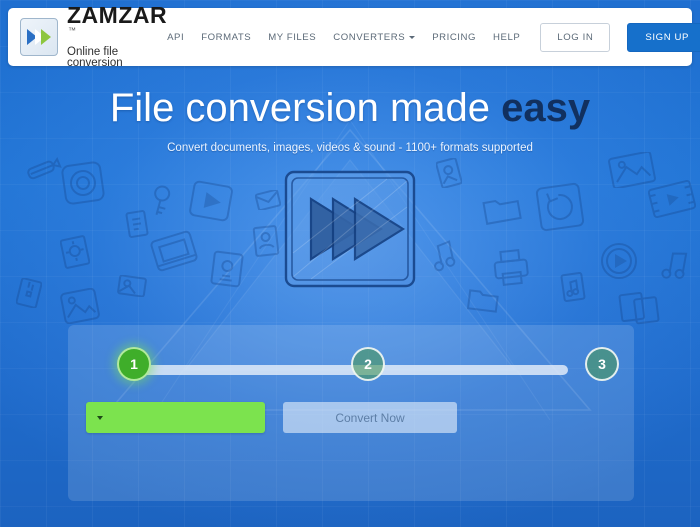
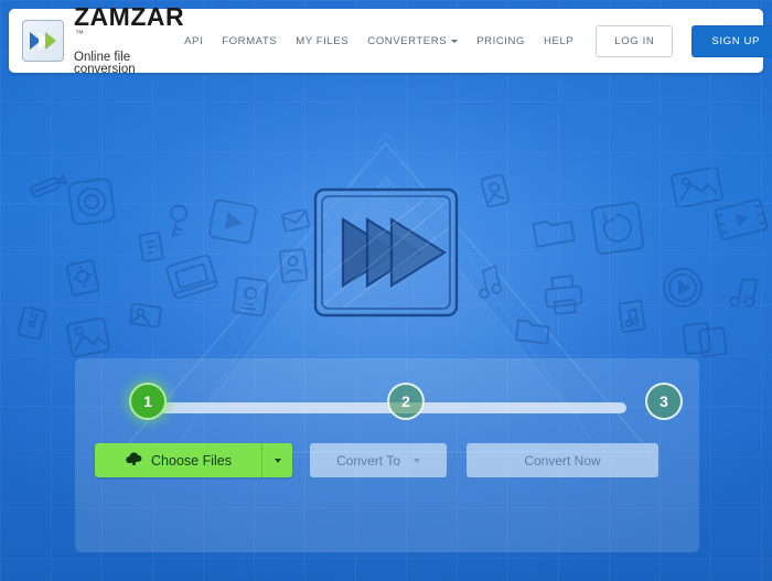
  ZAMZAR™
  Online file conversion
  API
  FORMATS
  MY FILES
  CONVERTERS
  PRICING
  HELP
  LOG IN
  SIGN UP
- File conversion made easy
- Convert documents, images, videos & sound - 1100+ formats supported
  1
  2
  3
+ Choose Files
+ Convert To
  Convert Now
